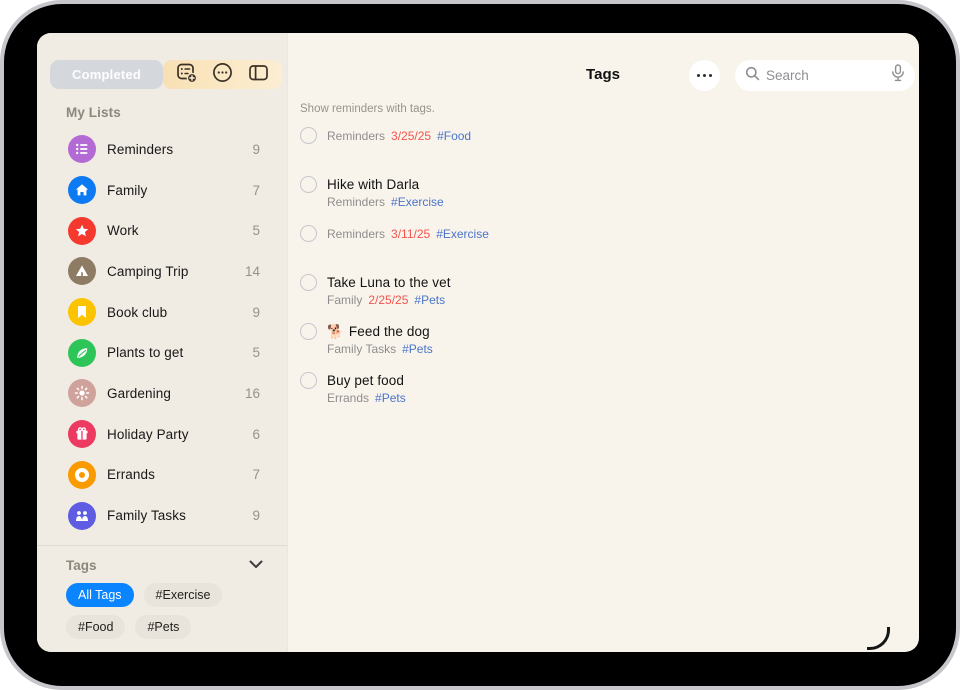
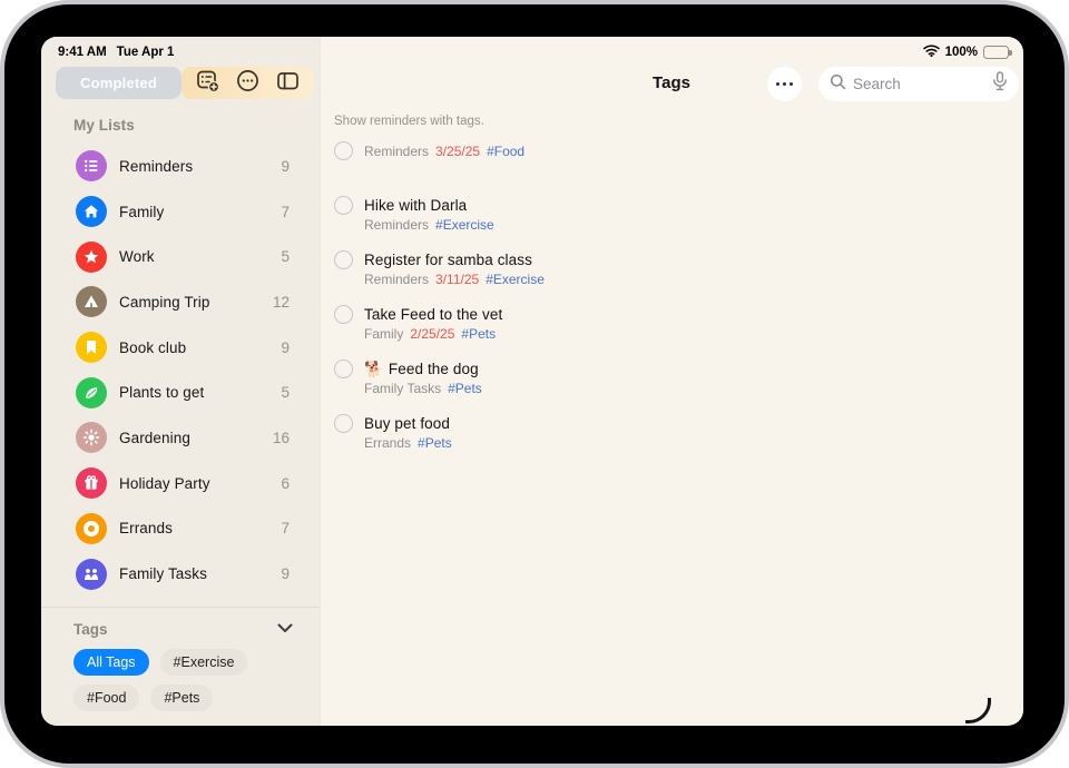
+ 9:41 AM
+ Tue Apr 1
+ 100%
  Completed
  My Lists
  Reminders
  9
  Family
  7
  Work
  5
  Camping Trip
- 14
+ 12
  Book club
  9
  Plants to get
  5
  Gardening
  16
  Holiday Party
  6
  Errands
  7
  Family Tasks
  9
  Tags
  All Tags
  #Exercise
  #Food
  #Pets
  Tags
  Search
  Show reminders with tags.
  Reminders
  3/25/25
  #Food
  Hike with Darla
  Reminders
  #Exercise
+ Register for samba class
  Reminders
  3/11/25
  #Exercise
- Take Luna to the vet
+ Take Feed to the vet
  Family
  2/25/25
  #Pets
  🐕
  Feed the dog
  Family Tasks
  #Pets
  Buy pet food
  Errands
  #Pets
